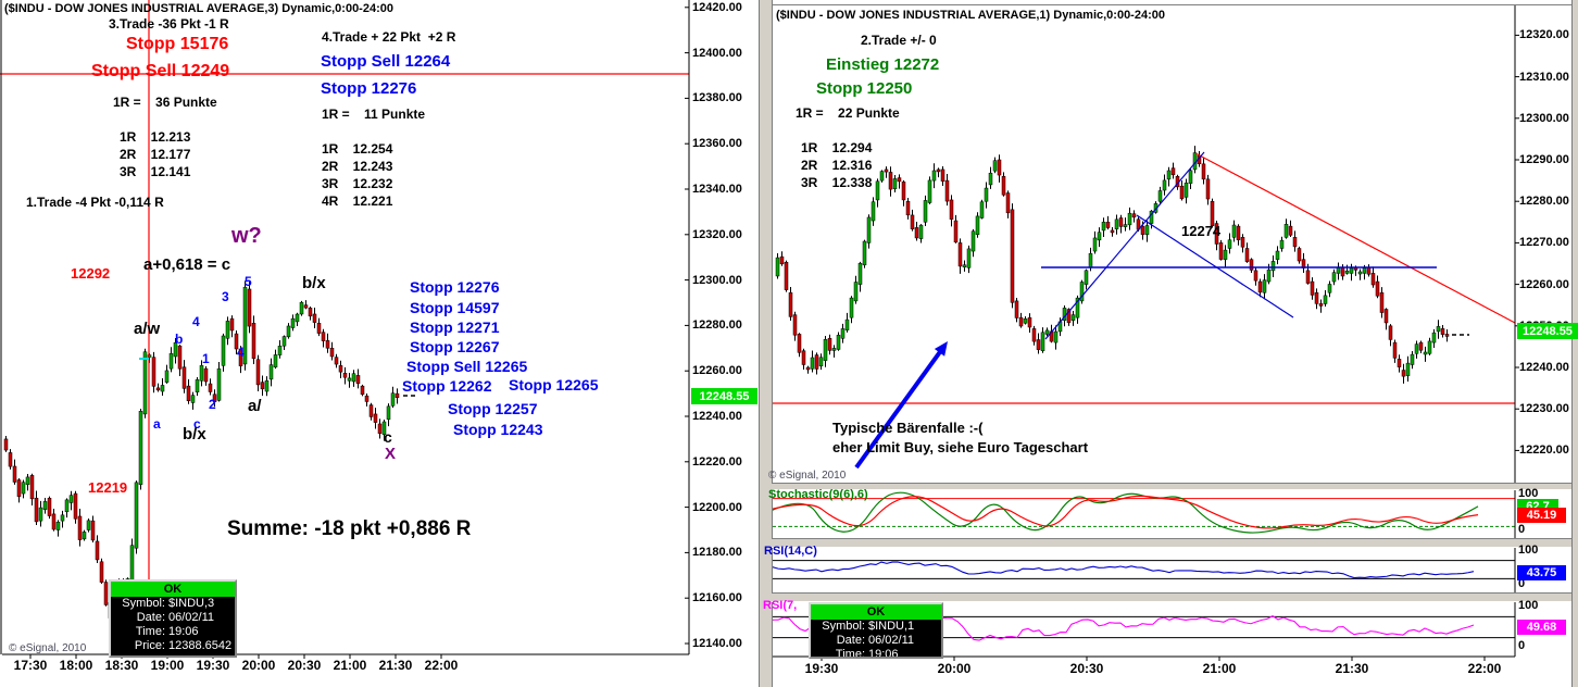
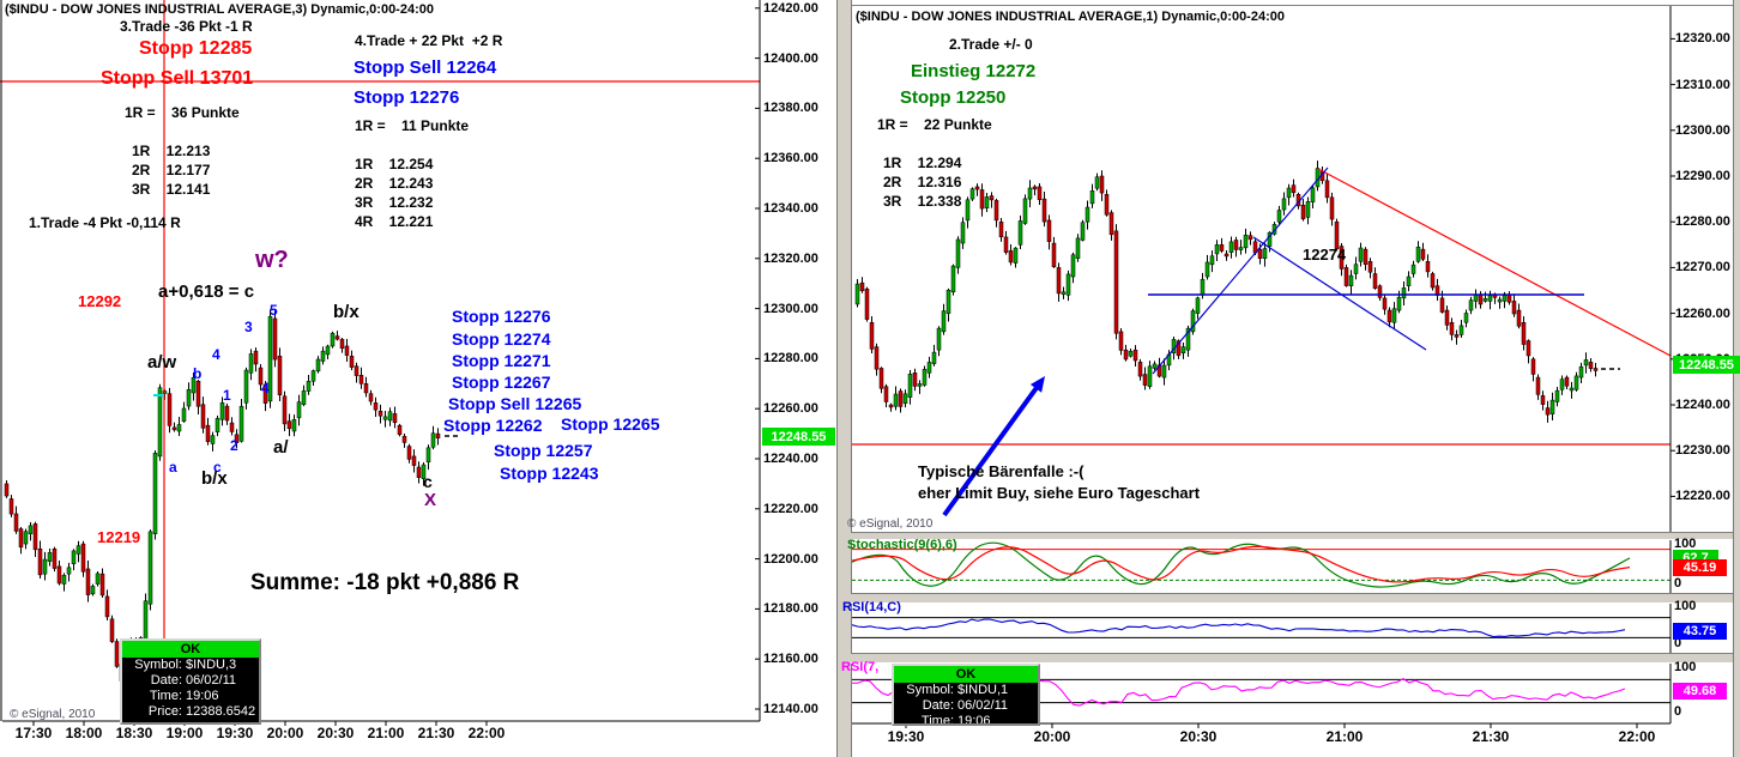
  ($INDU - DOW JONES INDUSTRIAL AVERAGE,3) Dynamic,0:00-24:00
  ($INDU - DOW JONES INDUSTRIAL AVERAGE,1) Dynamic,0:00-24:00
  3.Trade -36 Pkt -1 R
- Stopp 15176
+ Stopp 12285
- Stopp Sell 12249
+ Stopp Sell 13701
  4.Trade + 22 Pkt +2 R
  Stopp Sell 12264
  Stopp 12276
  1R = 36 Punkte
  1R = 11 Punkte
  1R 12.213
  2R 12.177
  3R 12.141
  1.Trade -4 Pkt -0,114 R
  1R 12.254
  2R 12.243
  3R 12.232
  4R 12.221
  w?
  a+0,618 = c
  12292
  b/x
  5
  3
  4
  a/w
  b
  4
  1
  2
  a/
  a
  c
  b/x
  Stopp 12276
- Stopp 14597
+ Stopp 12274
  Stopp 12271
  Stopp 12267
  Stopp Sell 12265
  Stopp 12262
  Stopp 12265
  Stopp 12257
  Stopp 12243
  c
  X
  12219
  Summe: -18 pkt +0,886 R
  2.Trade +/- 0
  Einstieg 12272
  Stopp 12250
  1R = 22 Punkte
  1R 12.294
  2R 12.316
  3R 12.338
  12274
  Typische Bärenfalle :-(
  eher Limit Buy, siehe Euro Tageschart
  12420.00
  12400.00
  12380.00
  12360.00
  12340.00
  12320.00
  12300.00
  12280.00
  12260.00
  12240.00
  12220.00
  12200.00
  12180.00
  12160.00
  12140.00
  17:30
  18:00
  18:30
  19:00
  19:30
  20:00
  20:30
  21:00
  21:30
  22:00
  12320.00
  12310.00
  12300.00
  12290.00
  12280.00
  12270.00
  12260.00
  12240.00
  12230.00
  12220.00
  19:30
  20:00
  20:30
  21:00
  21:30
  22:00
  Stochastic(9(6),6)
  100
  0
  RSI(14,C)
  100
  0
  RSI(7,
  100
  0
  12248.55
  12248.55
  45.19
  43.75
  49.68
  © eSignal, 2010
  © eSignal, 2010
  OK
  Symbol:
  $INDU,3
  Date:
  06/02/11
  Time:
  19:06
  Price:
  12388.6542
  OK
  Symbol:
  $INDU,1
  Date:
  06/02/11
  Time:
  19:06
